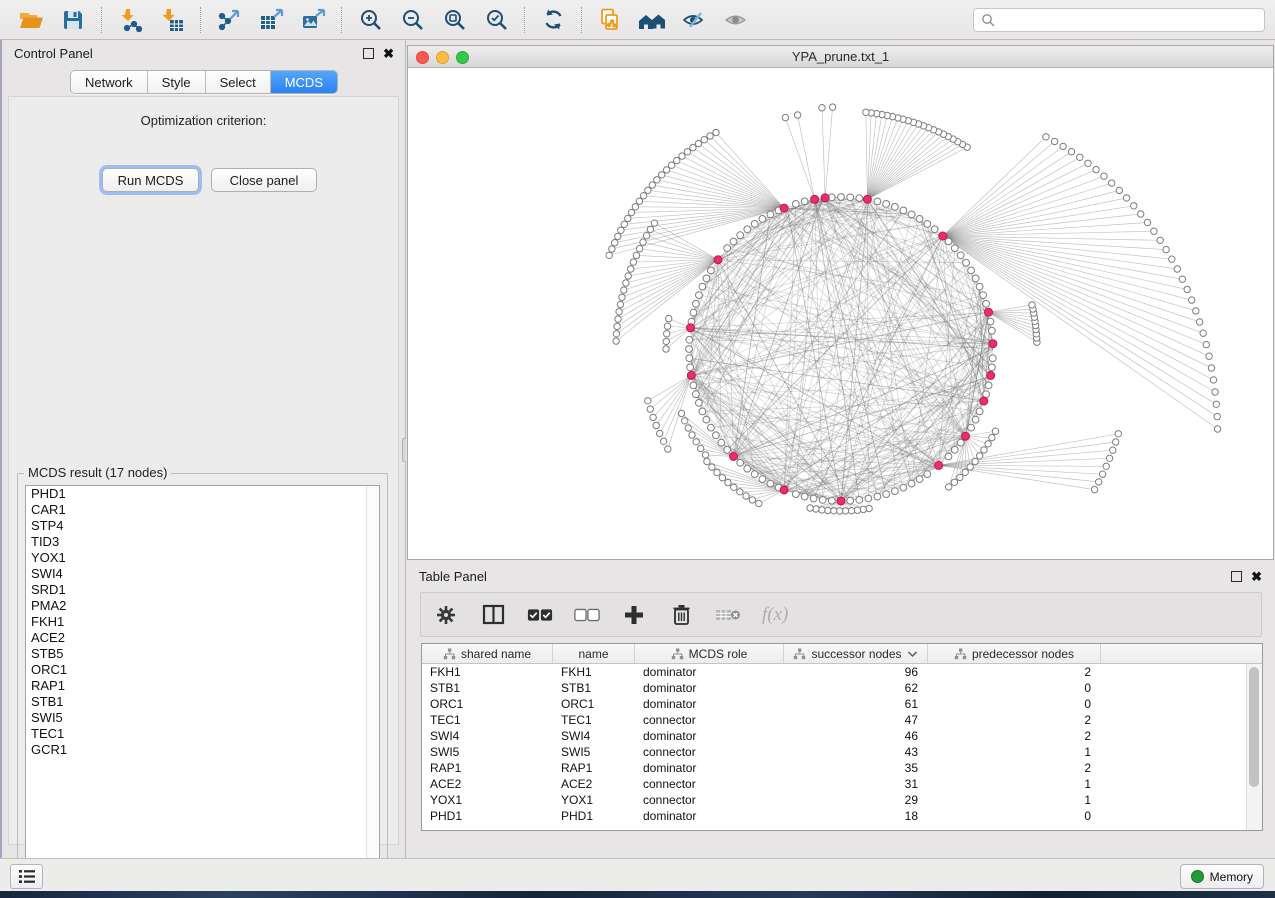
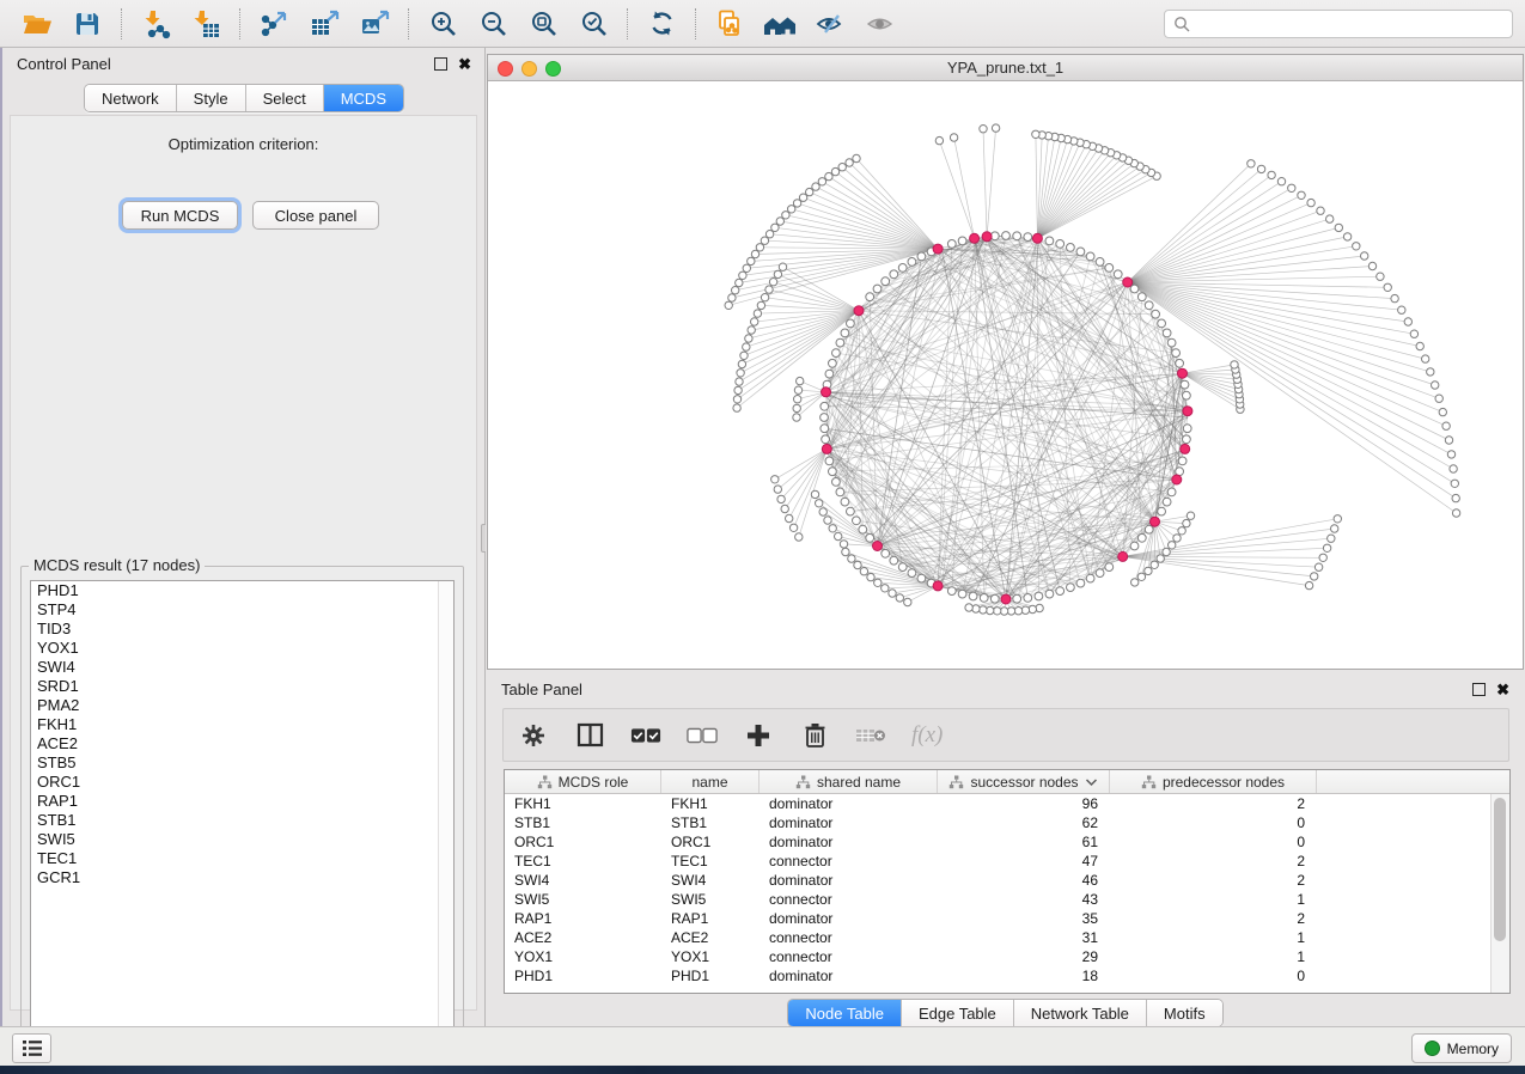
  Control Panel
  ✖
  Network
  Style
  Select
  MCDS
  Optimization criterion:
  Run MCDS
  Close panel
  MCDS result (17 nodes)
  PHD1
- CAR1
  STP4
  TID3
  YOX1
  SWI4
  SRD1
  PMA2
  FKH1
  ACE2
  STB5
  ORC1
  RAP1
  STB1
  SWI5
  TEC1
  GCR1
  YPA_prune.txt_1
  Table Panel
  ✖
  f(x)
- shared name
+ MCDS role
  name
- MCDS role
+ shared name
  successor nodes
  predecessor nodes
  FKH1
  FKH1
  dominator
  96
  2
  STB1
  STB1
  dominator
  62
  0
  ORC1
  ORC1
  dominator
  61
  0
  TEC1
  TEC1
  connector
  47
  2
  SWI4
  SWI4
  dominator
  46
  2
  SWI5
  SWI5
  connector
  43
  1
  RAP1
  RAP1
  dominator
  35
  2
  ACE2
  ACE2
  connector
  31
  1
  YOX1
  YOX1
  connector
  29
  1
  PHD1
  PHD1
  dominator
  18
  0
+ Node Table
+ Edge Table
+ Network Table
+ Motifs
  Memory
